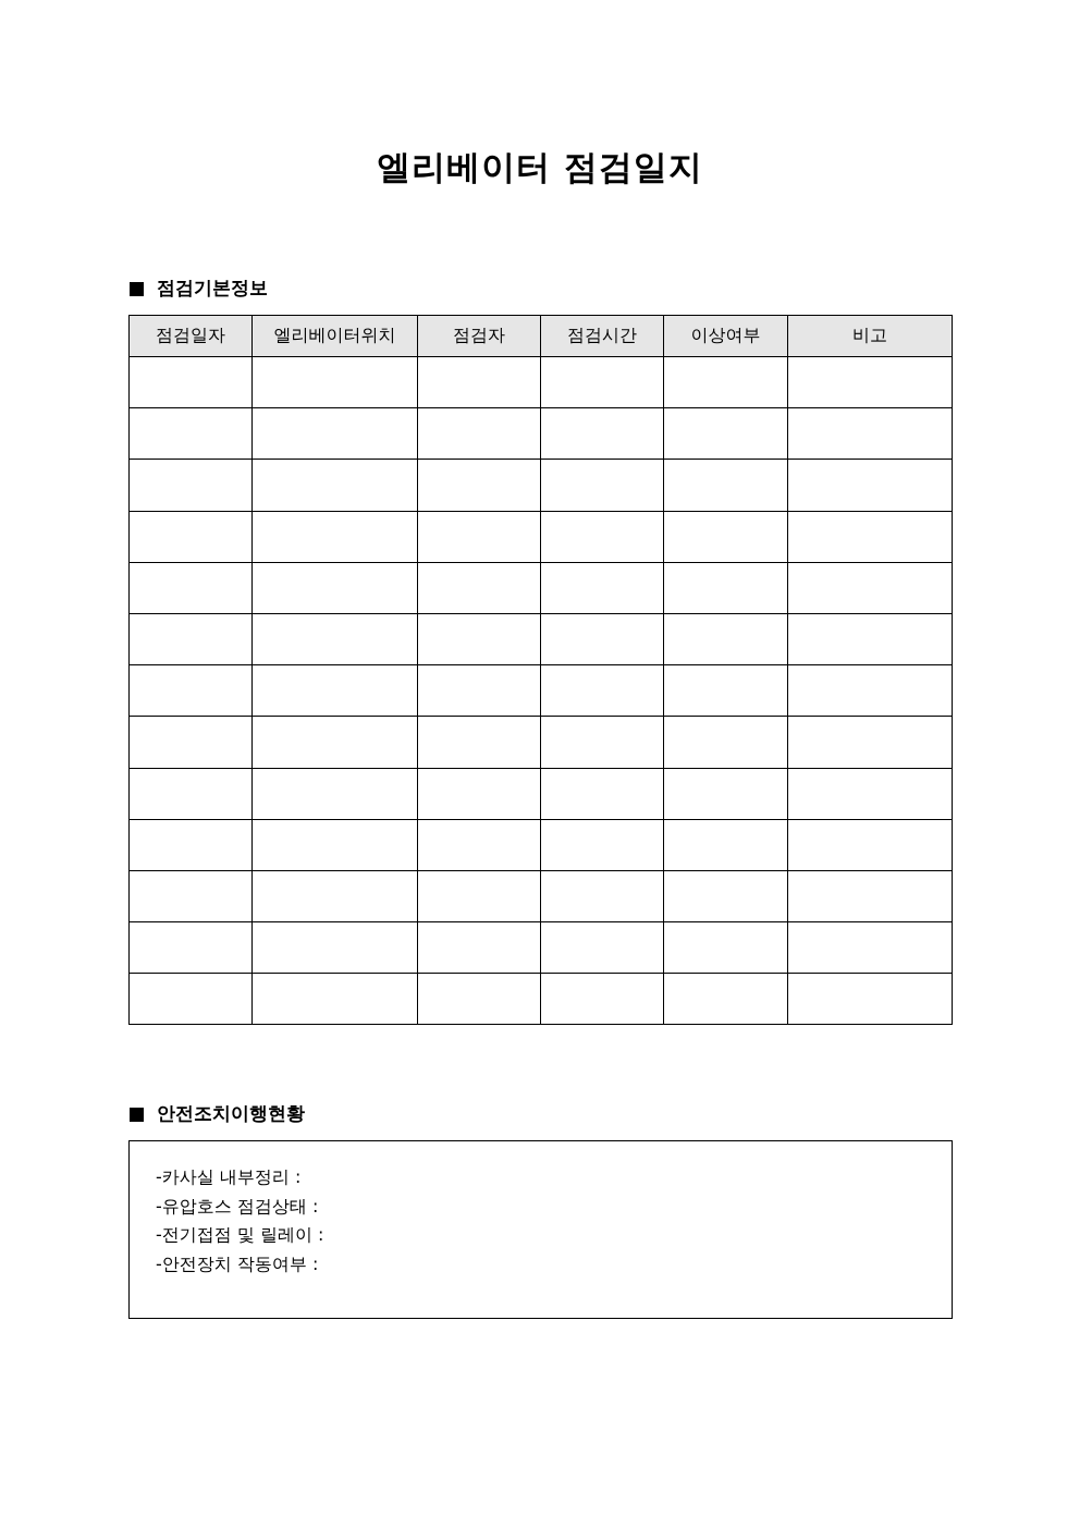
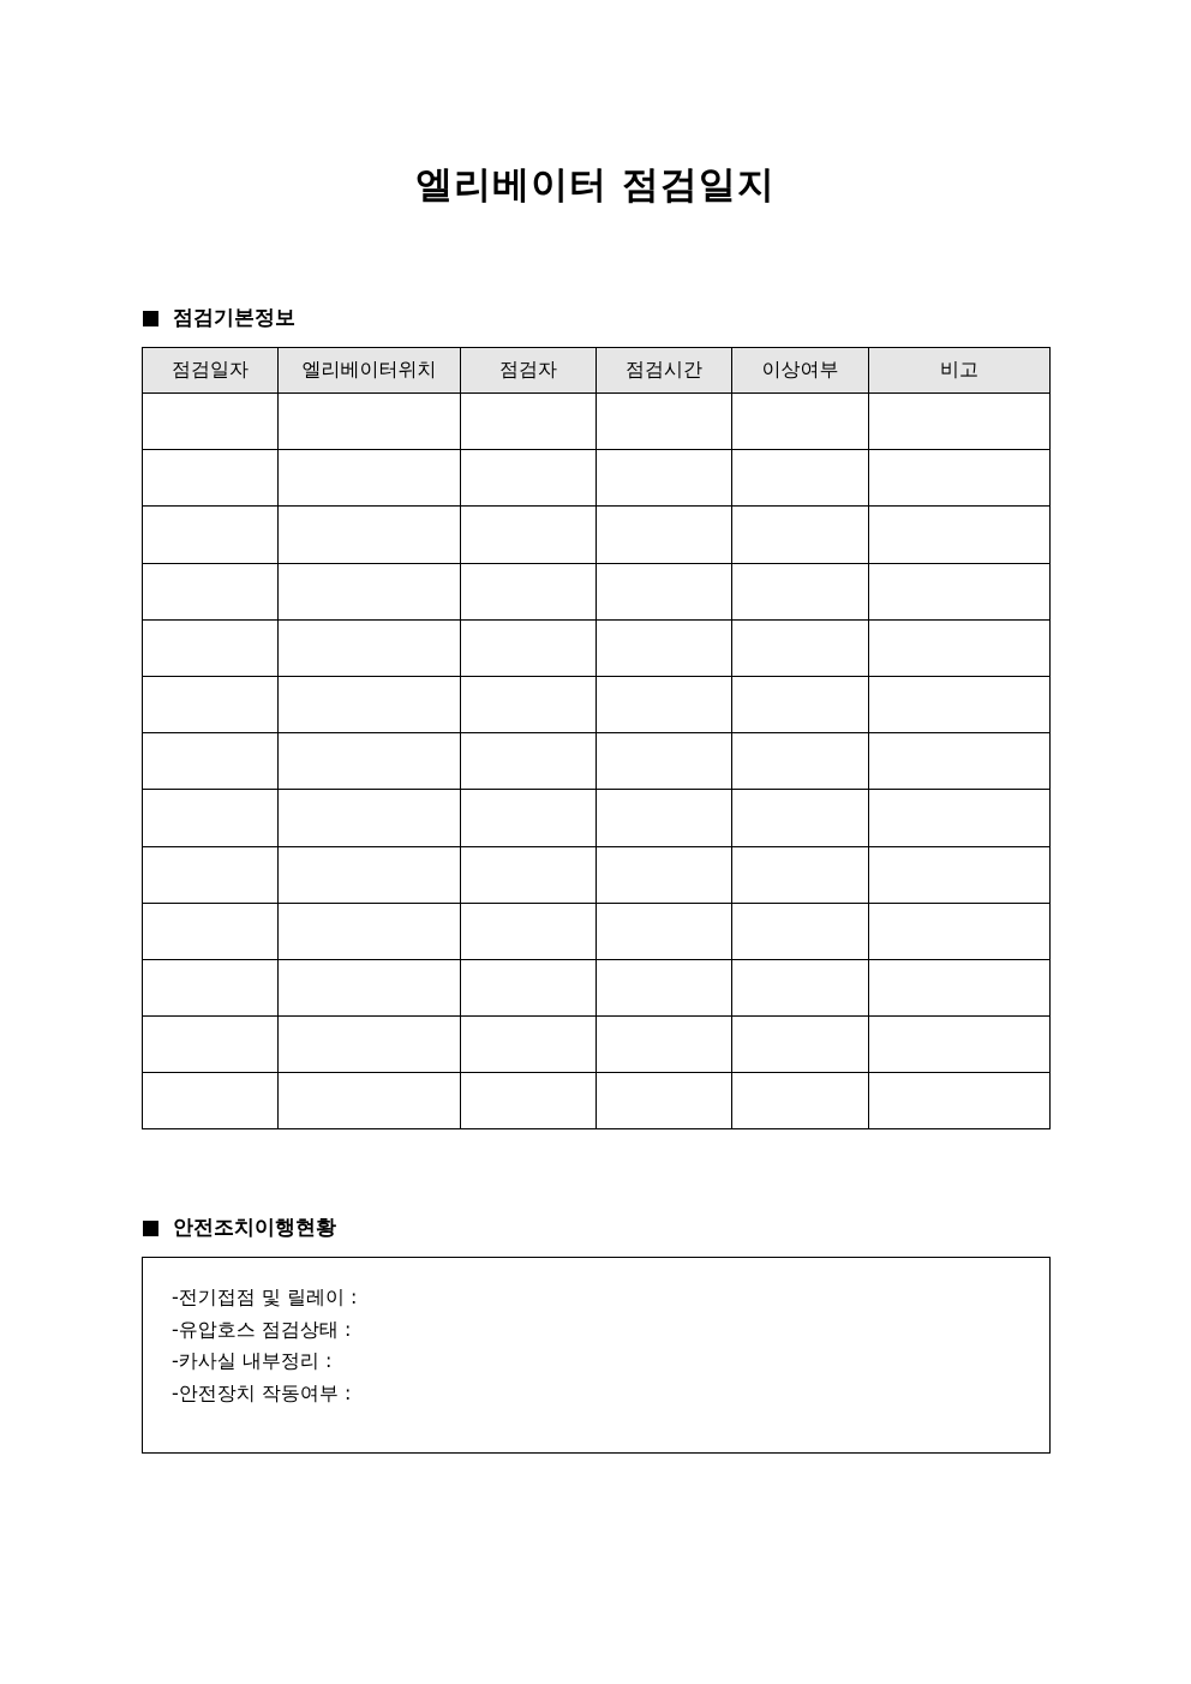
  엘리베이터 점검일지
  점검기본정보
  점검일자	엘리베이터위치	점검자	점검시간	이상여부	비고
  안전조치이행현황
- -카사실 내부정리 :
+ -전기접점 및 릴레이 :
  -유압호스 점검상태 :
- -전기접점 및 릴레이 :
+ -카사실 내부정리 :
  -안전장치 작동여부 :
